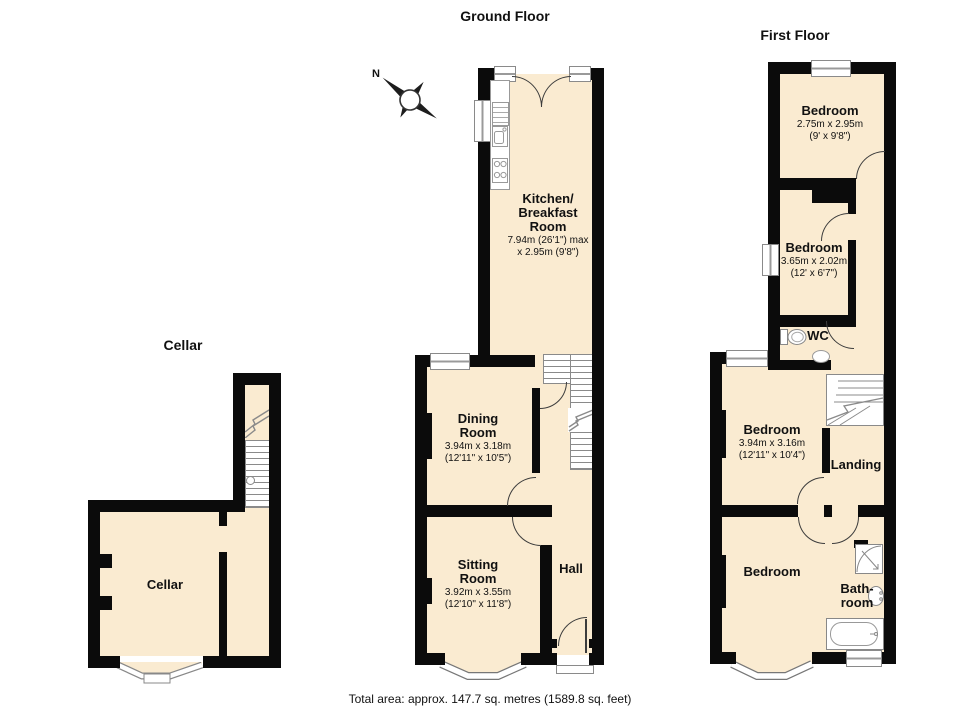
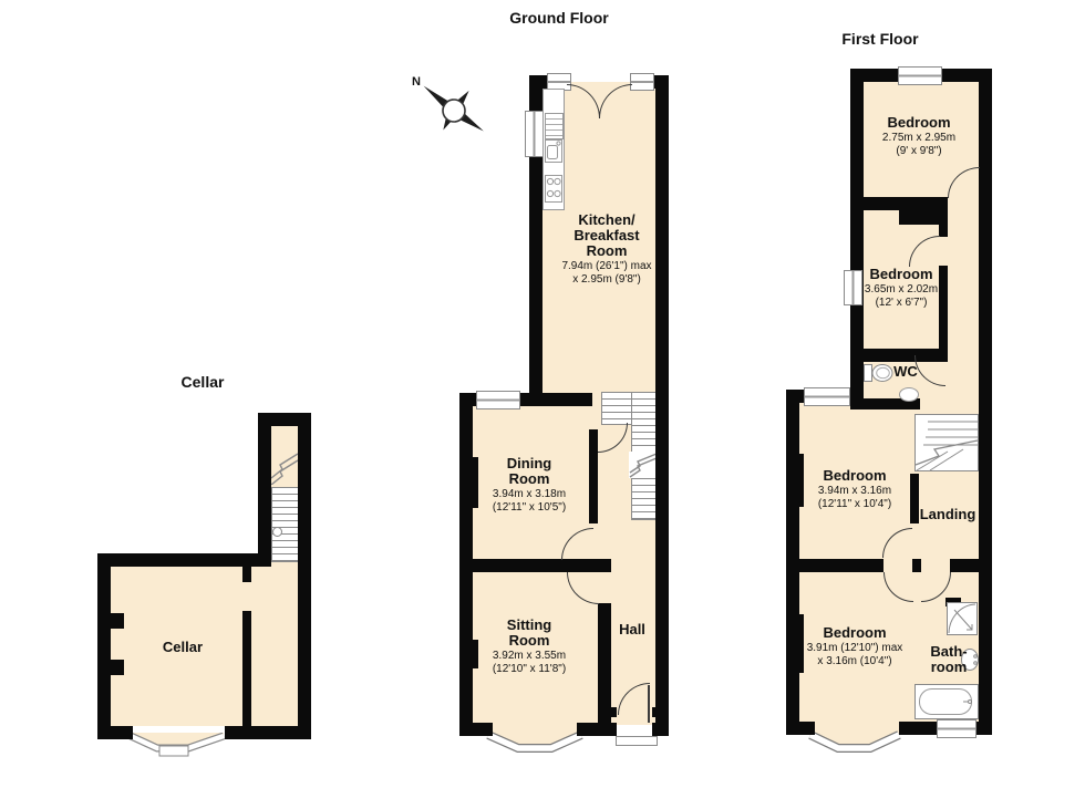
  Cellar
  Ground Floor
  First Floor
  N
  Cellar
  Kitchen/
  Breakfast
  Room
  7.94m (26'1") max
  x 2.95m (9'8")
  Dining
  Room
  3.94m x 3.18m
  (12'11" x 10'5")
  Sitting
  Room
  3.92m x 3.55m
  (12'10" x 11'8")
  Hall
  Bedroom
  2.75m x 2.95m
  (9' x 9'8")
  Bedroom
  3.65m x 2.02m
  (12' x 6'7")
  WC
  Bedroom
  3.94m x 3.16m
  (12'11" x 10'4")
  Landing
  Bedroom
+ 3.91m (12'10") max
+ x 3.16m (10'4")
  Bath-
  room
- Total area: approx. 147.7 sq. metres (1589.8 sq. feet)
